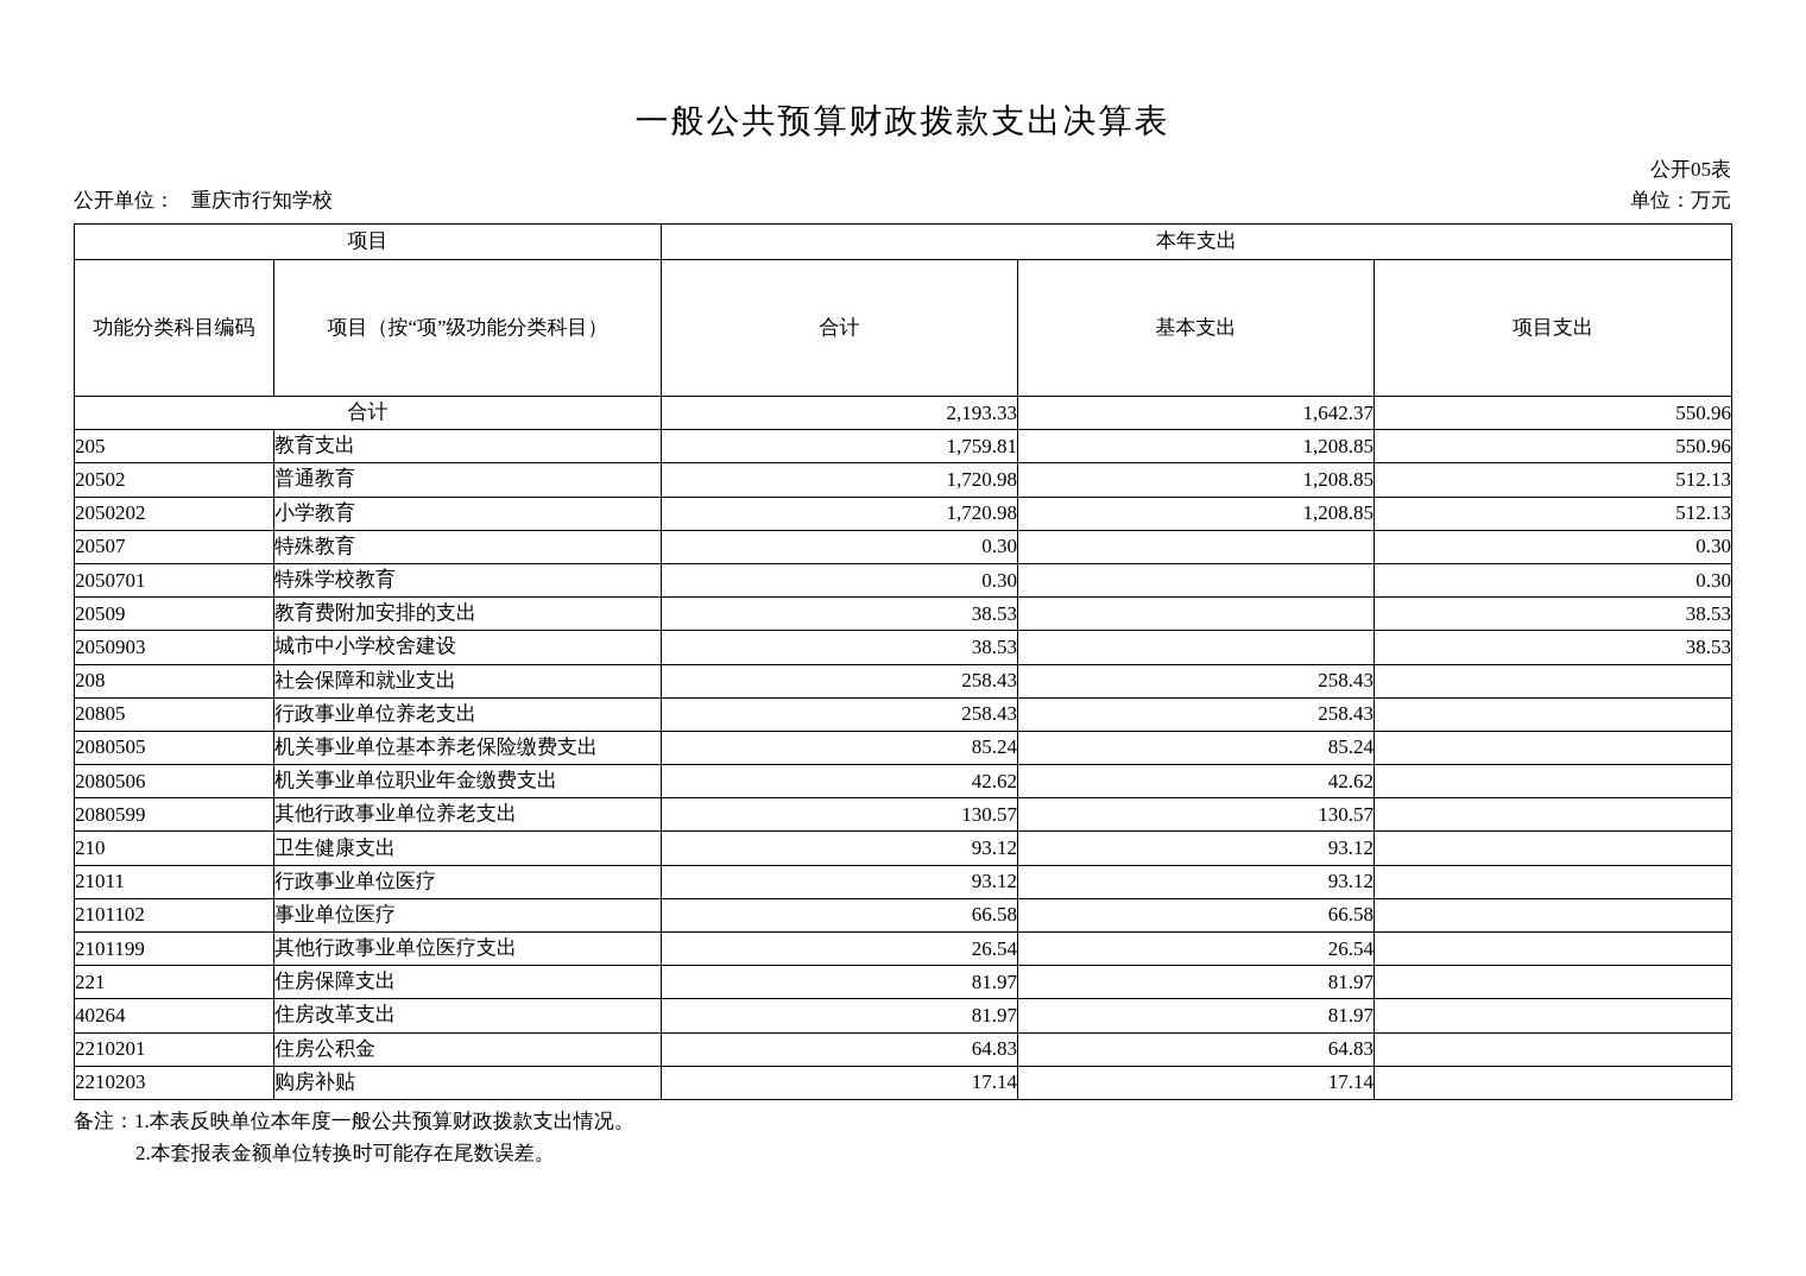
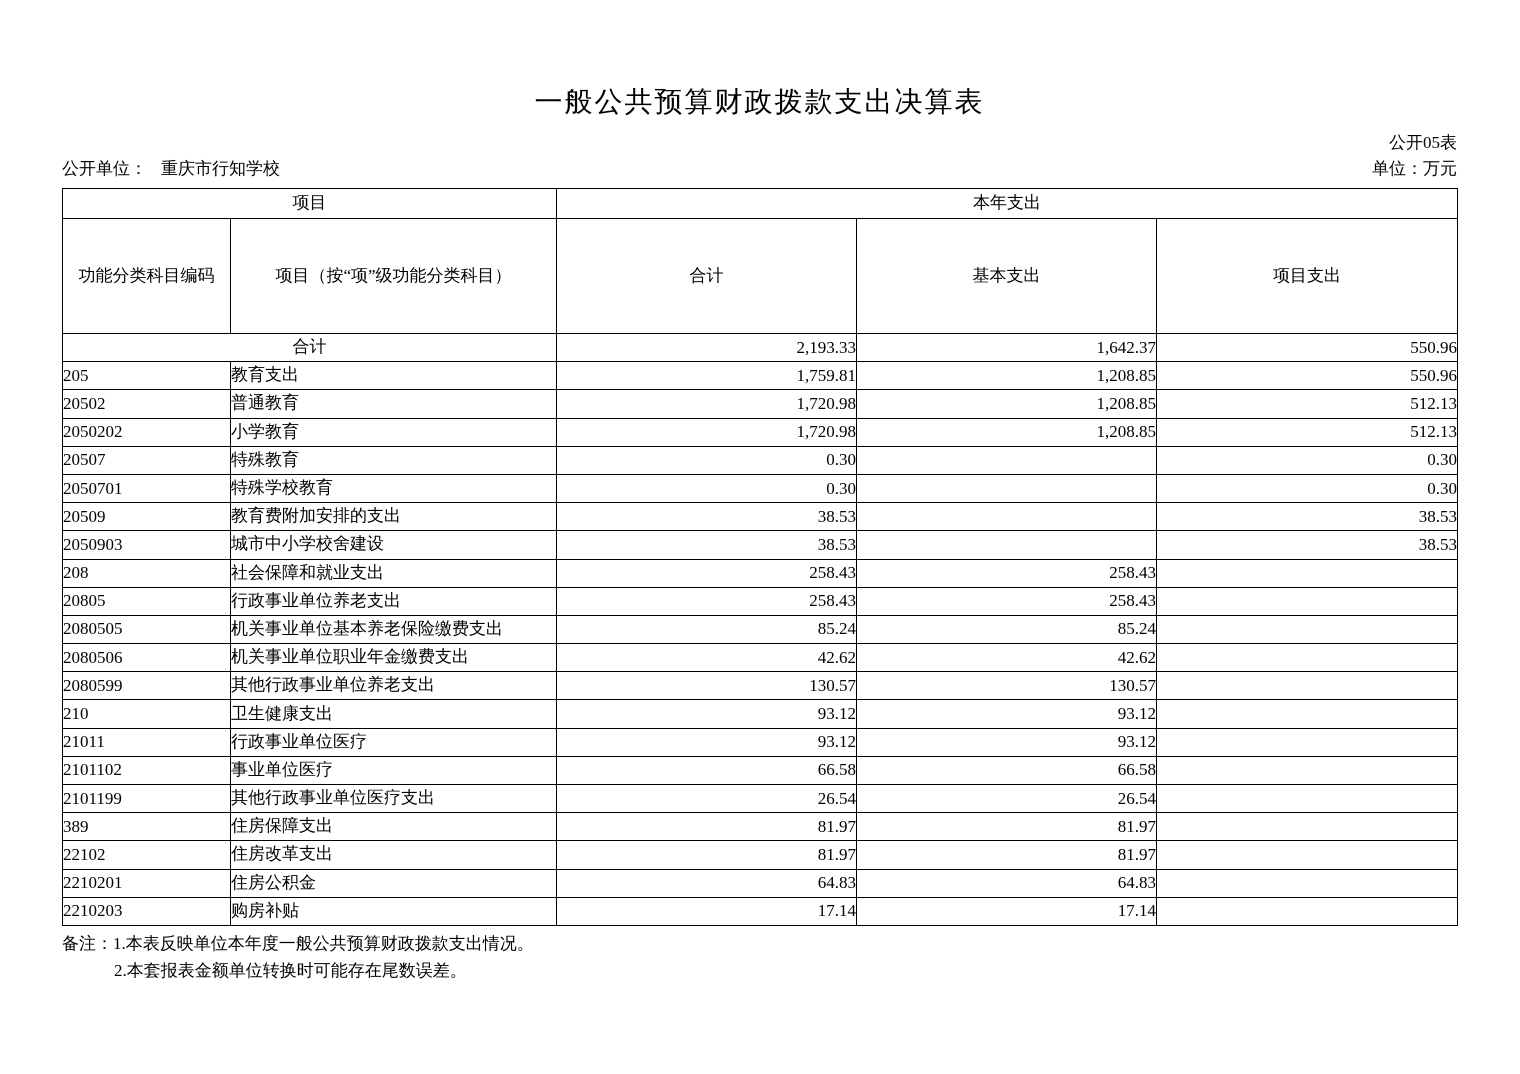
  一般公共预算财政拨款支出决算表
  公开05表
  公开单位： 重庆市行知学校
  单位：万元
  项目	本年支出
  功能分类科目编码	项目（按“项”级功能分类科目）	合计	基本支出	项目支出
  合计	2,193.33	1,642.37	550.96
  205	教育支出	1,759.81	1,208.85	550.96
  20502	普通教育	1,720.98	1,208.85	512.13
  2050202	小学教育	1,720.98	1,208.85	512.13
  20507	特殊教育	0.30		0.30
  2050701	特殊学校教育	0.30		0.30
  20509	教育费附加安排的支出	38.53		38.53
  2050903	城市中小学校舍建设	38.53		38.53
  208	社会保障和就业支出	258.43	258.43
  20805	行政事业单位养老支出	258.43	258.43
  2080505	机关事业单位基本养老保险缴费支出	85.24	85.24
  2080506	机关事业单位职业年金缴费支出	42.62	42.62
  2080599	其他行政事业单位养老支出	130.57	130.57
  210	卫生健康支出	93.12	93.12
  21011	行政事业单位医疗	93.12	93.12
  2101102	事业单位医疗	66.58	66.58
  2101199	其他行政事业单位医疗支出	26.54	26.54
- 221	住房保障支出	81.97	81.97
+ 389	住房保障支出	81.97	81.97
- 40264	住房改革支出	81.97	81.97
+ 22102	住房改革支出	81.97	81.97
  2210201	住房公积金	64.83	64.83
  2210203	购房补贴	17.14	17.14
  备注：1.本表反映单位本年度一般公共预算财政拨款支出情况。
  2.本套报表金额单位转换时可能存在尾数误差。
